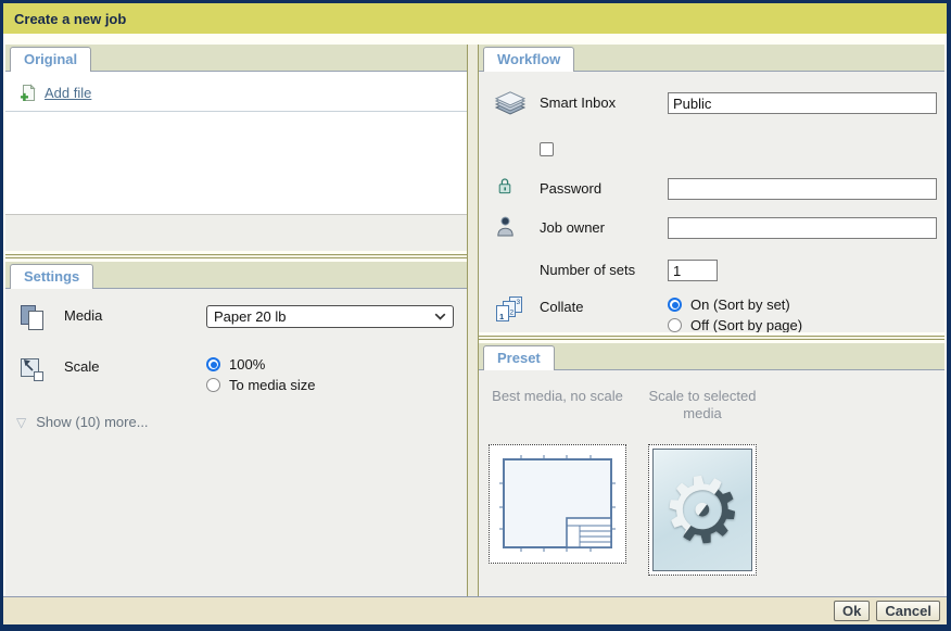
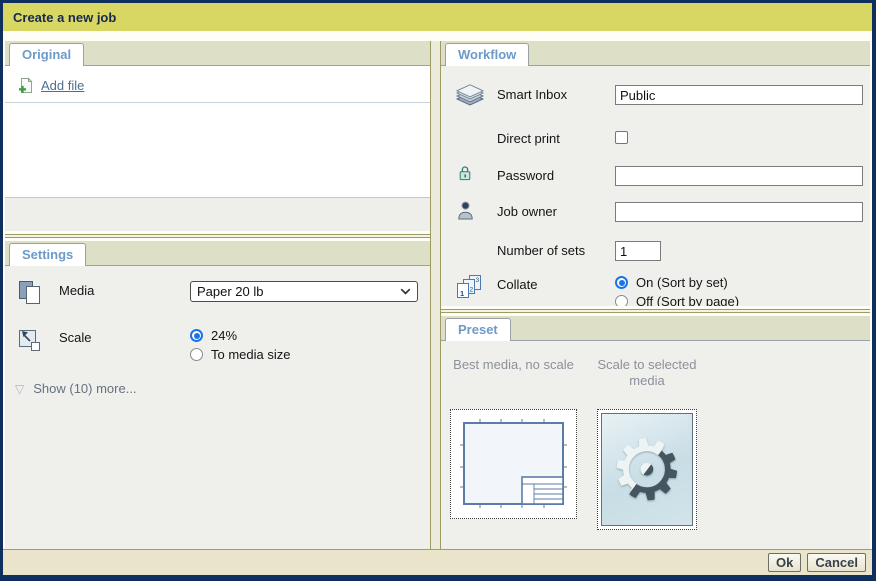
  Create a new job
  Original
  Add file
  Settings
  Media
  Paper 20 lb
  Scale
- 100%
+ 24%
  To media size
  ▽
  Show (10) more...
  Workflow
  Smart Inbox
  Public
+ Direct print
  Password
  Job owner
  Number of sets
  1
  1
  Collate
  On (Sort by set)
  Off (Sort by page)
  Preset
  Best media, no scale
  Scale to selected media
  Ok
  Cancel
